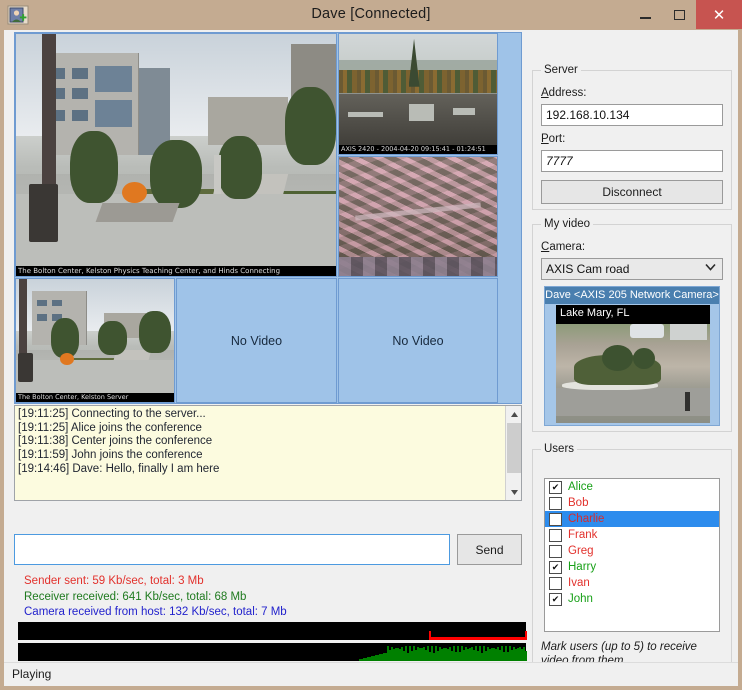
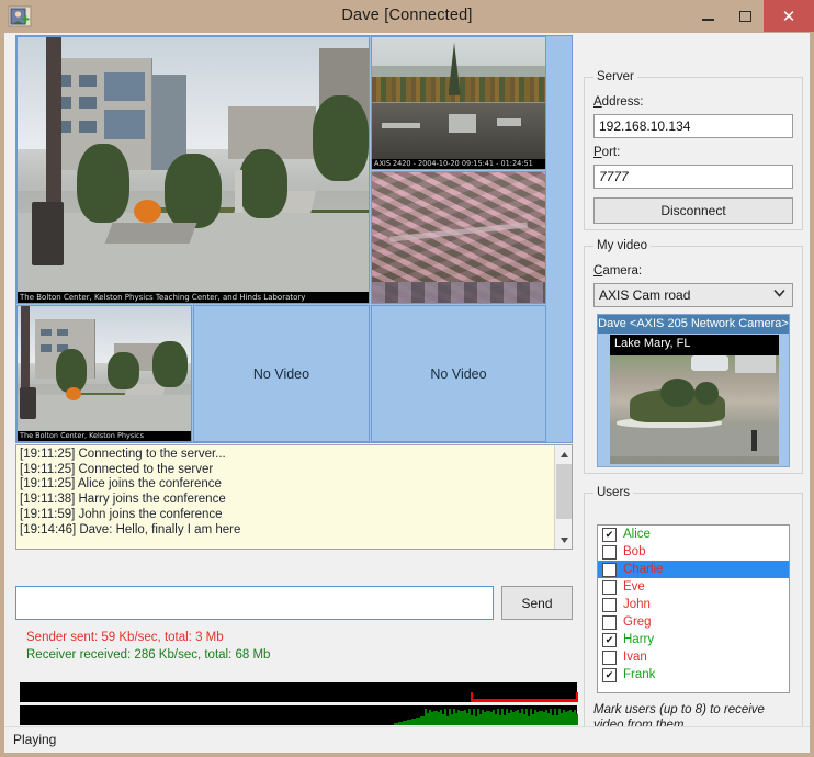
  Dave [Connected]
  ✕
- The Bolton Center, Kelston Physics Teaching Center, and Hinds Connecting
+ The Bolton Center, Kelston Physics Teaching Center, and Hinds Laboratory
- AXIS 2420 - 2004-04-20 09:15:41 - 01:24:51
+ AXIS 2420 - 2004-10-20 09:15:41 - 01:24:51
- The Bolton Center, Kelston Server
+ The Bolton Center, Kelston Physics
  No Video
  No Video
  [19:11:25] Connecting to the server...
+ [19:11:25] Connected to the server
  [19:11:25] Alice joins the conference
- [19:11:38] Center joins the conference
+ [19:11:38] Harry joins the conference
  [19:11:59] John joins the conference
  [19:14:46] Dave: Hello, finally I am here
  Send
  Sender sent: 59 Kb/sec, total: 3 Mb
- Receiver received: 641 Kb/sec, total: 68 Mb
+ Receiver received: 286 Kb/sec, total: 68 Mb
- Camera received from host: 132 Kb/sec, total: 7 Mb
  Server
  Address:
  192.168.10.134
  Port:
  7777
  Disconnect
  My video
  Camera:
  AXIS Cam road
  Dave <AXIS 205 Network Camera>
  Lake Mary, FL
  Users
  ✔
  Alice
  Bob
  Charlie
+ Eve
- Frank
+ John
  Greg
  ✔
  Harry
  Ivan
  ✔
- John
+ Frank
- Mark users (up to 5) to receive video from them
+ Mark users (up to 8) to receive video from them
  Playing
